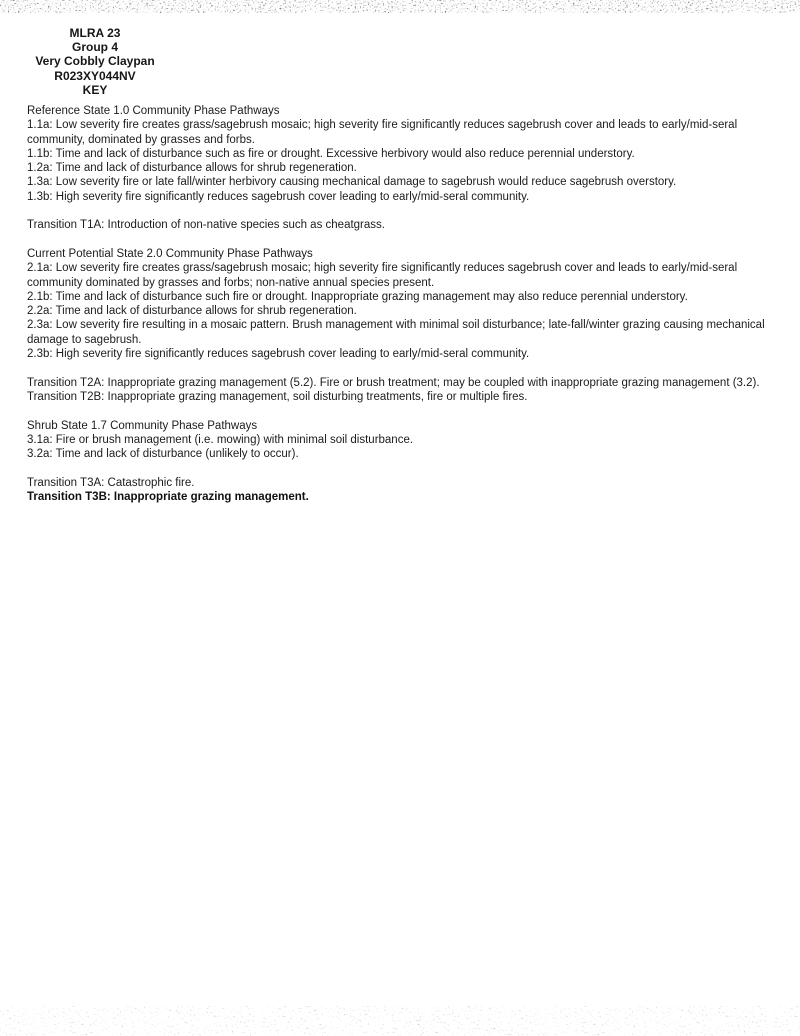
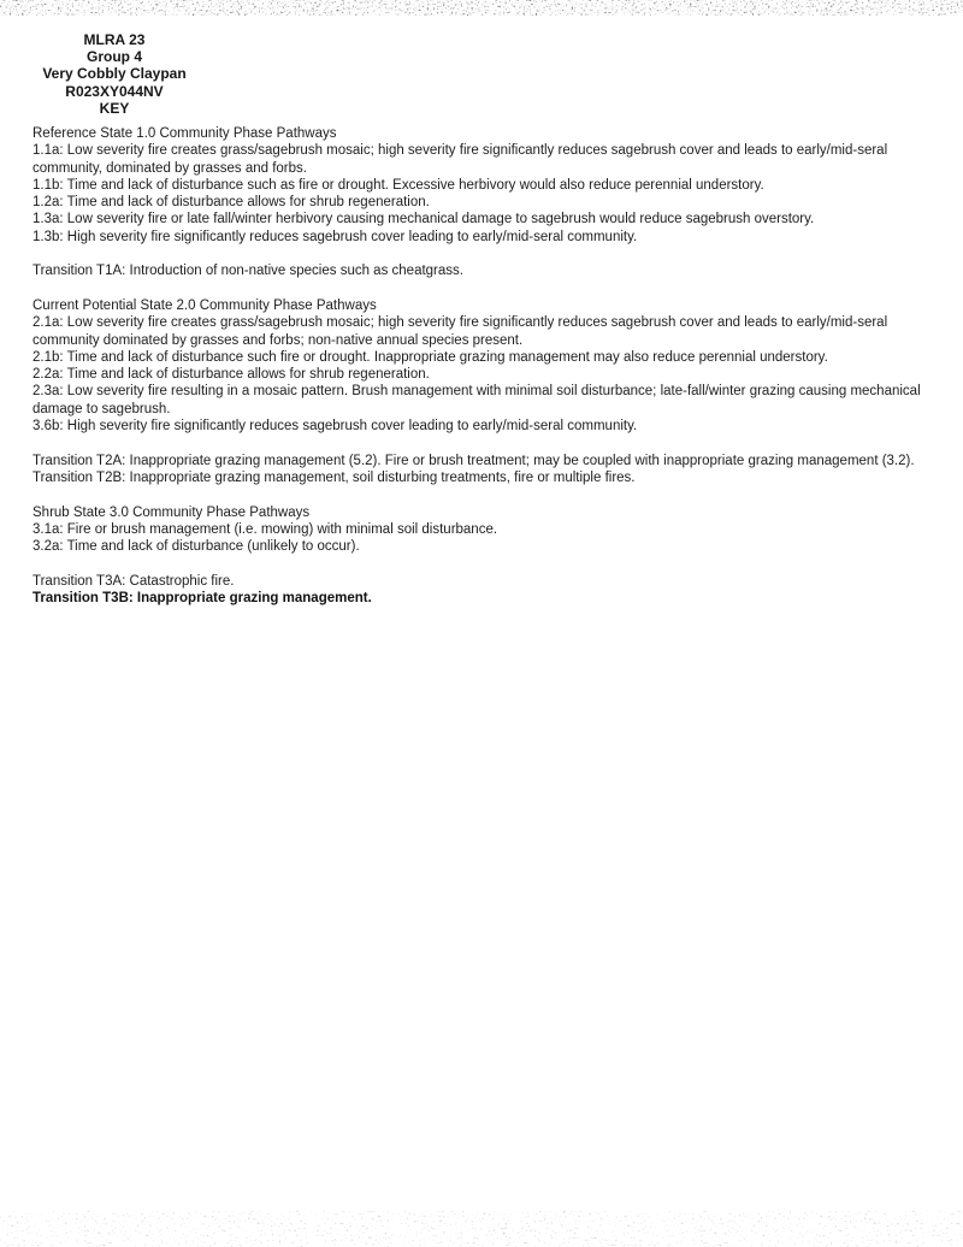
  MLRA 23
  Group 4
  Very Cobbly Claypan
  R023XY044NV
  KEY
  Reference State 1.0 Community Phase Pathways
  1.1a: Low severity fire creates grass/sagebrush mosaic; high severity fire significantly reduces sagebrush cover and leads to early/mid-seral community, dominated by grasses and forbs.
  1.1b: Time and lack of disturbance such as fire or drought. Excessive herbivory would also reduce perennial understory.
  1.2a: Time and lack of disturbance allows for shrub regeneration.
  1.3a: Low severity fire or late fall/winter herbivory causing mechanical damage to sagebrush would reduce sagebrush overstory.
  1.3b: High severity fire significantly reduces sagebrush cover leading to early/mid-seral community.
  Transition T1A: Introduction of non-native species such as cheatgrass.
  Current Potential State 2.0 Community Phase Pathways
  2.1a: Low severity fire creates grass/sagebrush mosaic; high severity fire significantly reduces sagebrush cover and leads to early/mid-seral community dominated by grasses and forbs; non-native annual species present.
  2.1b: Time and lack of disturbance such fire or drought. Inappropriate grazing management may also reduce perennial understory.
  2.2a: Time and lack of disturbance allows for shrub regeneration.
  2.3a: Low severity fire resulting in a mosaic pattern. Brush management with minimal soil disturbance; late-fall/winter grazing causing mechanical damage to sagebrush.
- 2.3b: High severity fire significantly reduces sagebrush cover leading to early/mid-seral community.
+ 3.6b: High severity fire significantly reduces sagebrush cover leading to early/mid-seral community.
  Transition T2A: Inappropriate grazing management (5.2). Fire or brush treatment; may be coupled with inappropriate grazing management (3.2).
  Transition T2B: Inappropriate grazing management, soil disturbing treatments, fire or multiple fires.
- Shrub State 1.7 Community Phase Pathways
+ Shrub State 3.0 Community Phase Pathways
  3.1a: Fire or brush management (i.e. mowing) with minimal soil disturbance.
  3.2a: Time and lack of disturbance (unlikely to occur).
  Transition T3A: Catastrophic fire.
  Transition T3B: Inappropriate grazing management.
